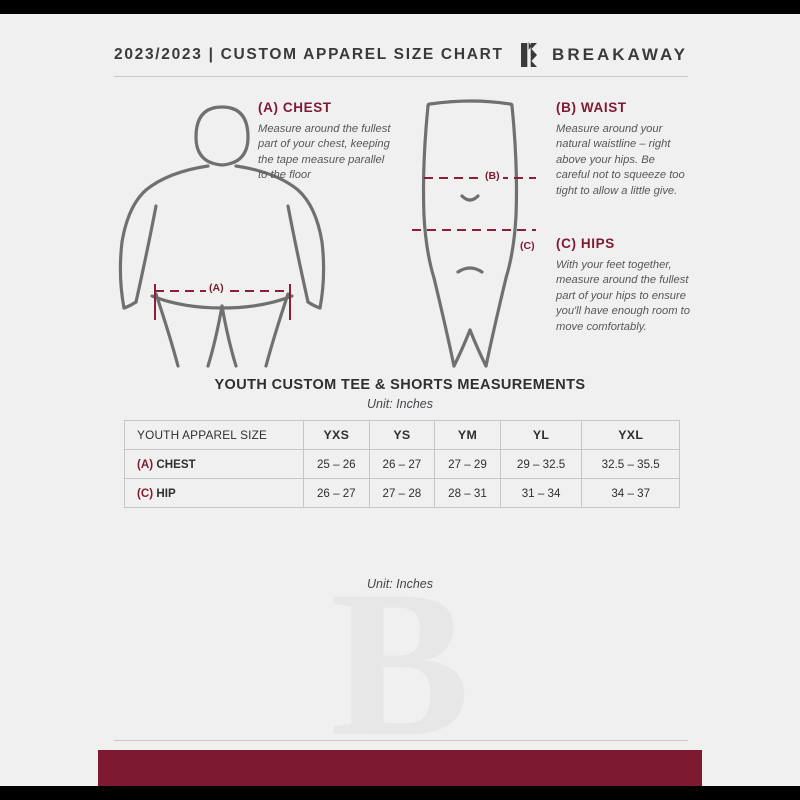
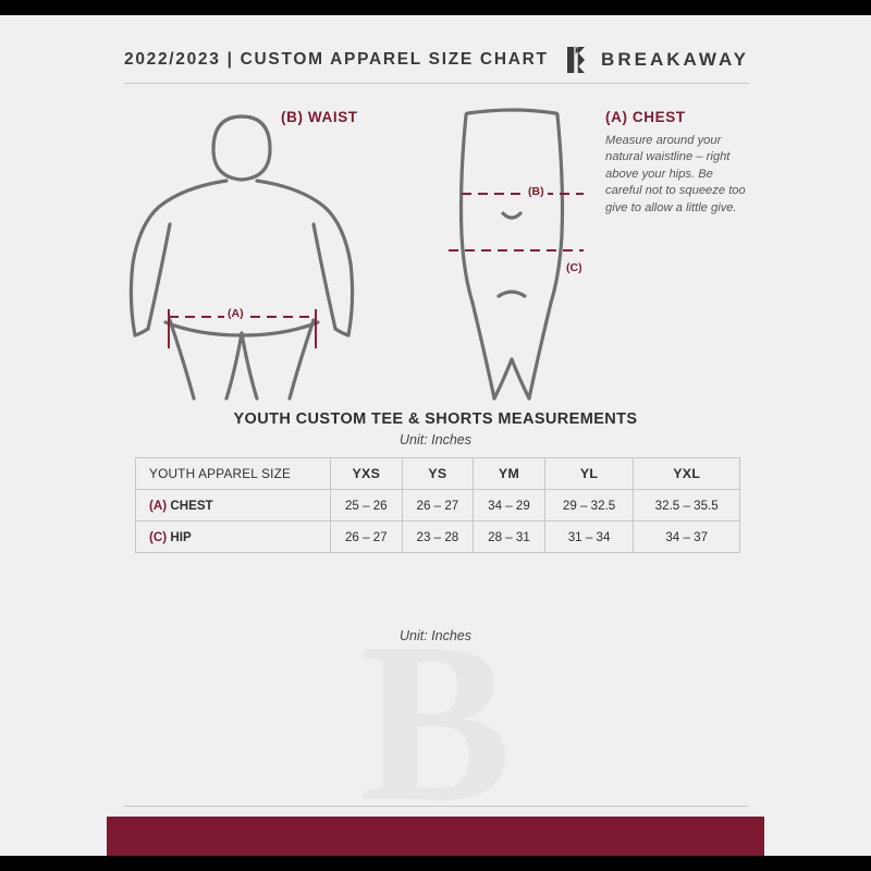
  B
- 2023/2023 | CUSTOM APPAREL SIZE CHART
+ 2022/2023 | CUSTOM APPAREL SIZE CHART
  BREAKAWAY
  (A)
  (B)
  (C)
- (A) CHEST
+ (B) WAIST
- Measure around the fullest part of your chest, keeping the tape measure parallel to the floor
- (B) WAIST
+ (A) CHEST
- Measure around your natural waistline – right above your hips. Be careful not to squeeze too tight to allow a little give.
+ Measure around your natural waistline – right above your hips. Be careful not to squeeze too give to allow a little give.
- (C) HIPS
- With your feet together, measure around the fullest part of your hips to ensure you'll have enough room to move comfortably.
  YOUTH CUSTOM TEE & SHORTS MEASUREMENTS
  Unit: Inches
  YOUTH APPAREL SIZE	YXS	YS	YM	YL	YXL
- (A) CHEST	25 – 26	26 – 27	27 – 29	29 – 32.5	32.5 – 35.5
+ (A) CHEST	25 – 26	26 – 27	34 – 29	29 – 32.5	32.5 – 35.5
- (C) HIP	26 – 27	27 – 28	28 – 31	31 – 34	34 – 37
+ (C) HIP	26 – 27	23 – 28	28 – 31	31 – 34	34 – 37
  Unit: Inches
